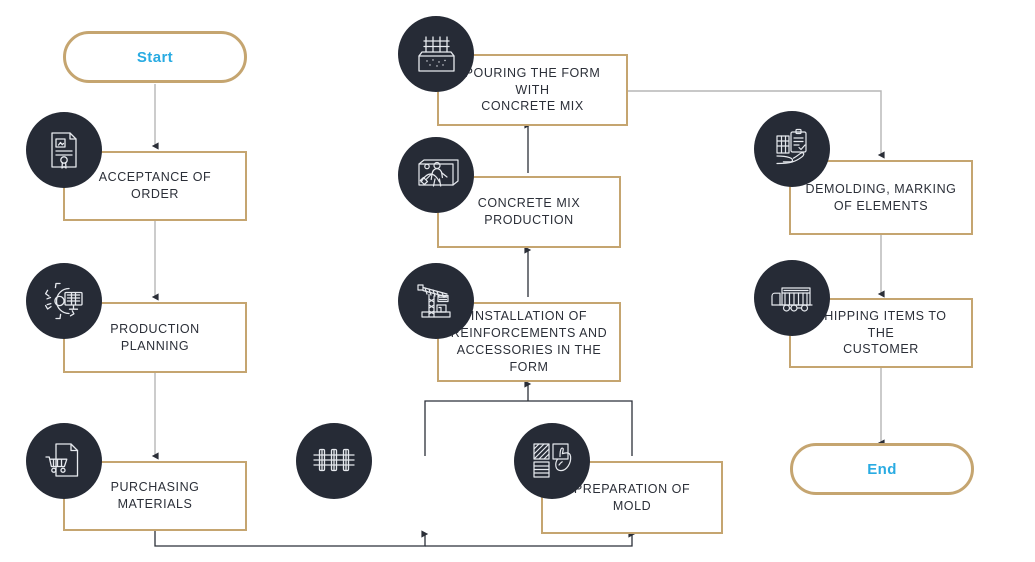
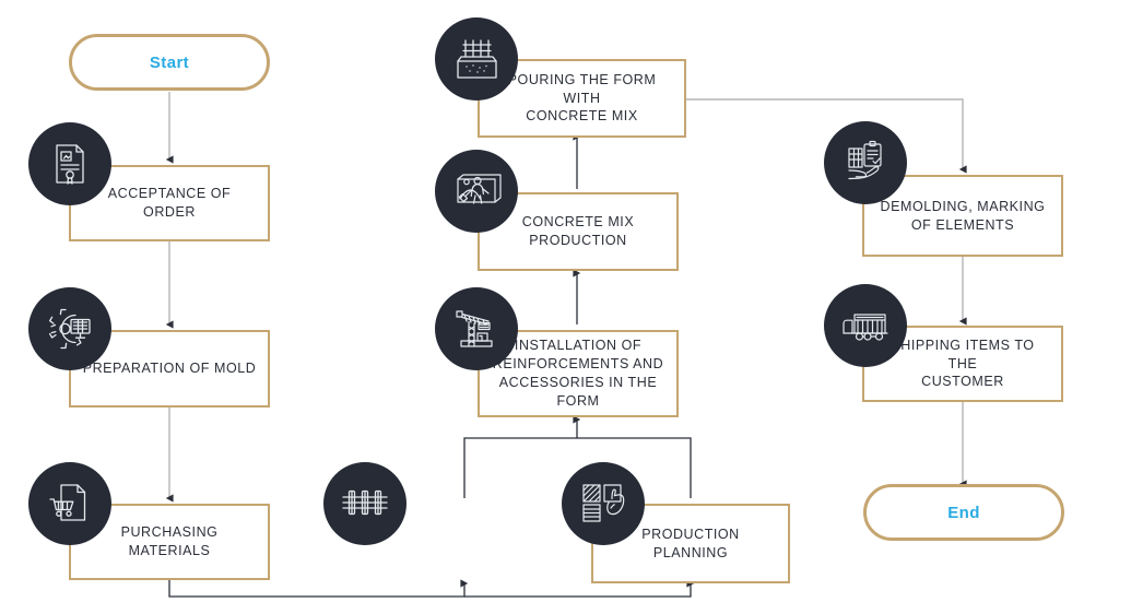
  Start
  End
  ACCEPTANCE OF ORDER
- PRODUCTION PLANNING
+ PREPARATION OF MOLD
  PURCHASING MATERIALS
- PREPARATION OF MOLD
+ PRODUCTION PLANNING
  INSTALLATION OF
  EINFORCEMENTS AND
  ACCESSORIES IN THE FORM
  CONCRETE MIX
  PRODUCTION
  POURING THE FORM WITH
  CONCRETE MIX
  DEMOLDING, MARKING
  OF ELEMENTS
  HIPPING ITEMS TO THE
  CUSTOMER
